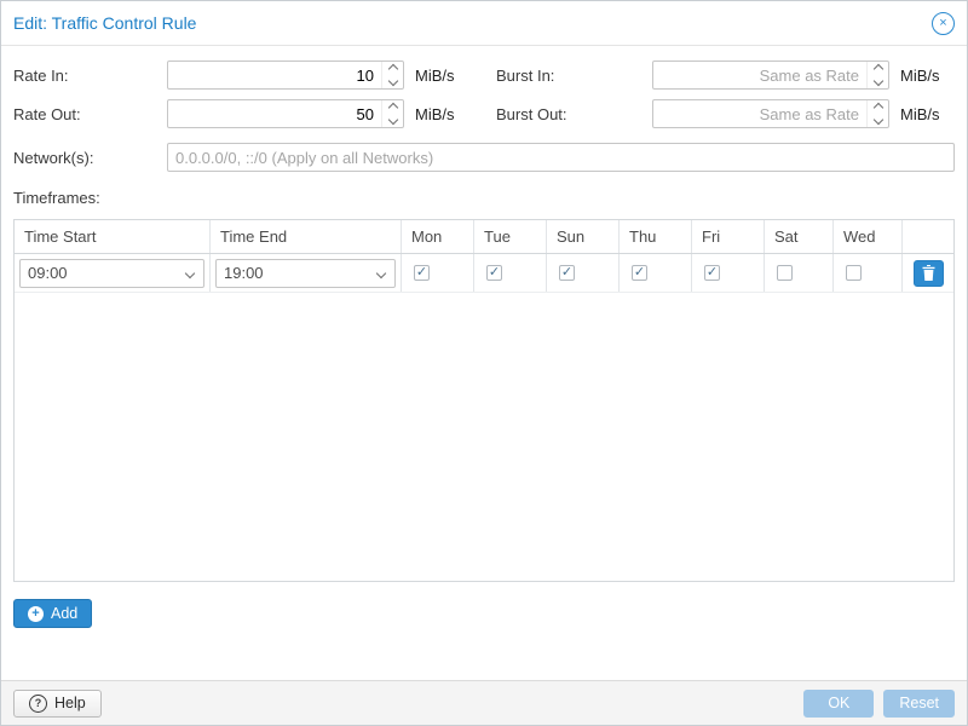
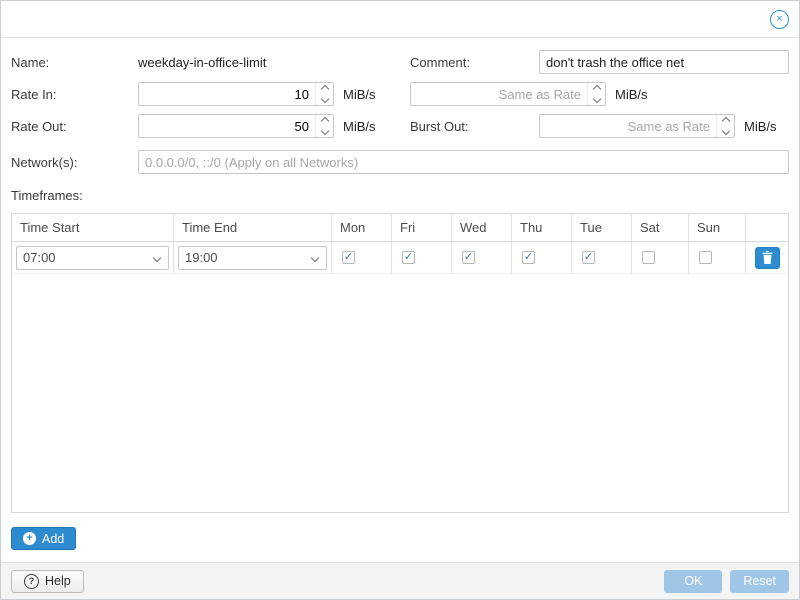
- Edit: Traffic Control Rule
  ×
+ Name:
+ weekday-in-office-limit
+ Comment:
+ don't trash the office net
  Rate In:
  10
  MiB/s
- Burst In:
  Same as Rate
  MiB/s
  Rate Out:
  50
  MiB/s
  Burst Out:
  Same as Rate
  MiB/s
  Network(s):
  0.0.0.0/0, ::/0 (Apply on all Networks)
  Timeframes:
  Time Start
  Time End
  Mon
- Tue
+ Fri
- Sun
+ Wed
  Thu
- Fri
+ Tue
  Sat
- Wed
+ Sun
- 09:00
+ 07:00
  19:00
  +
  Add
  ?
  Help
  OK
  Reset
